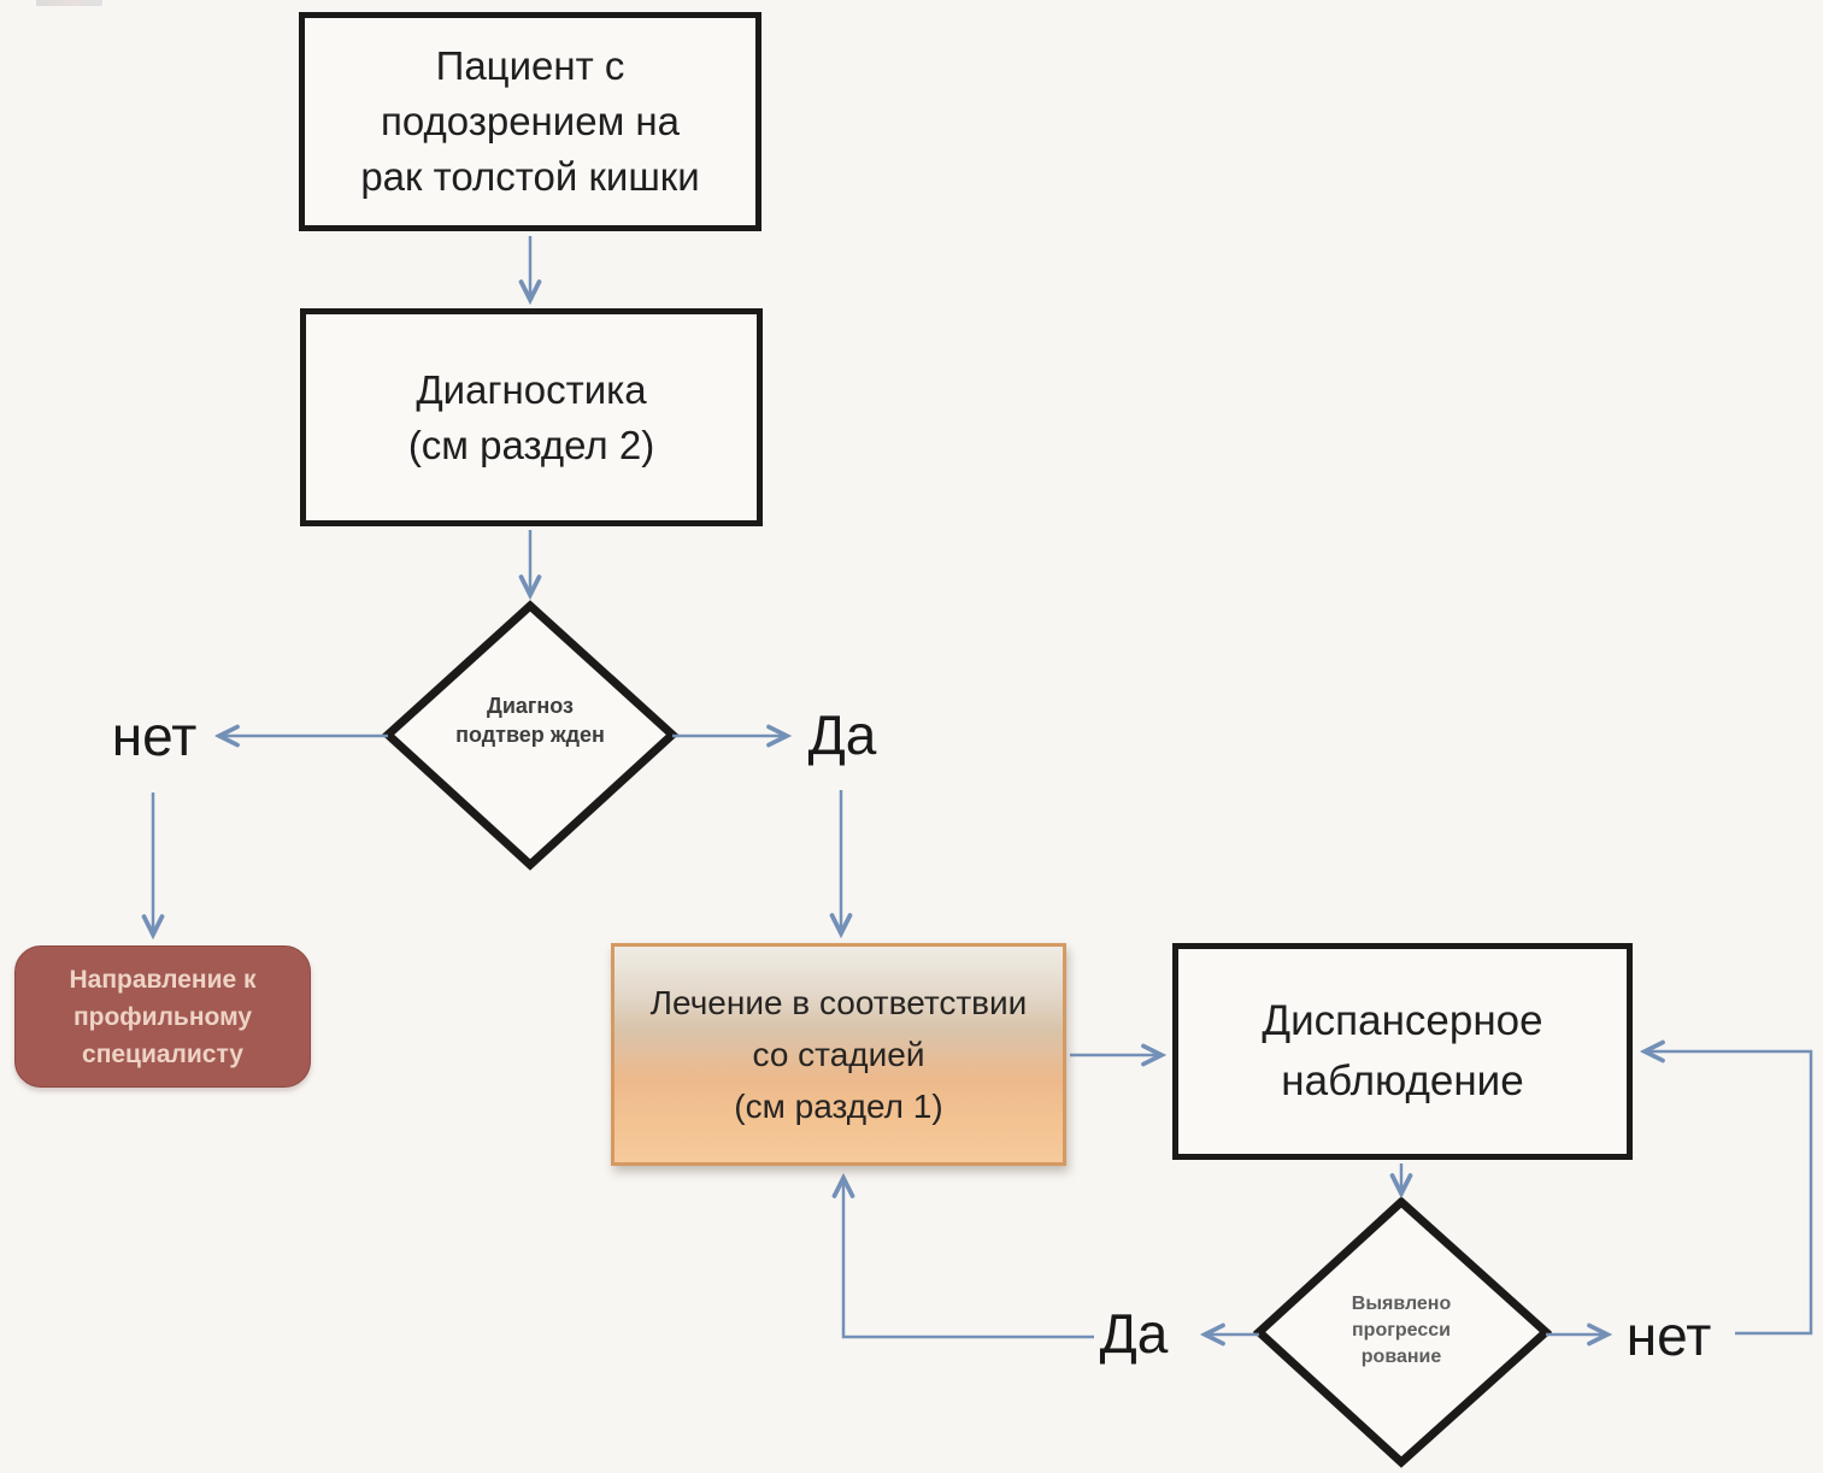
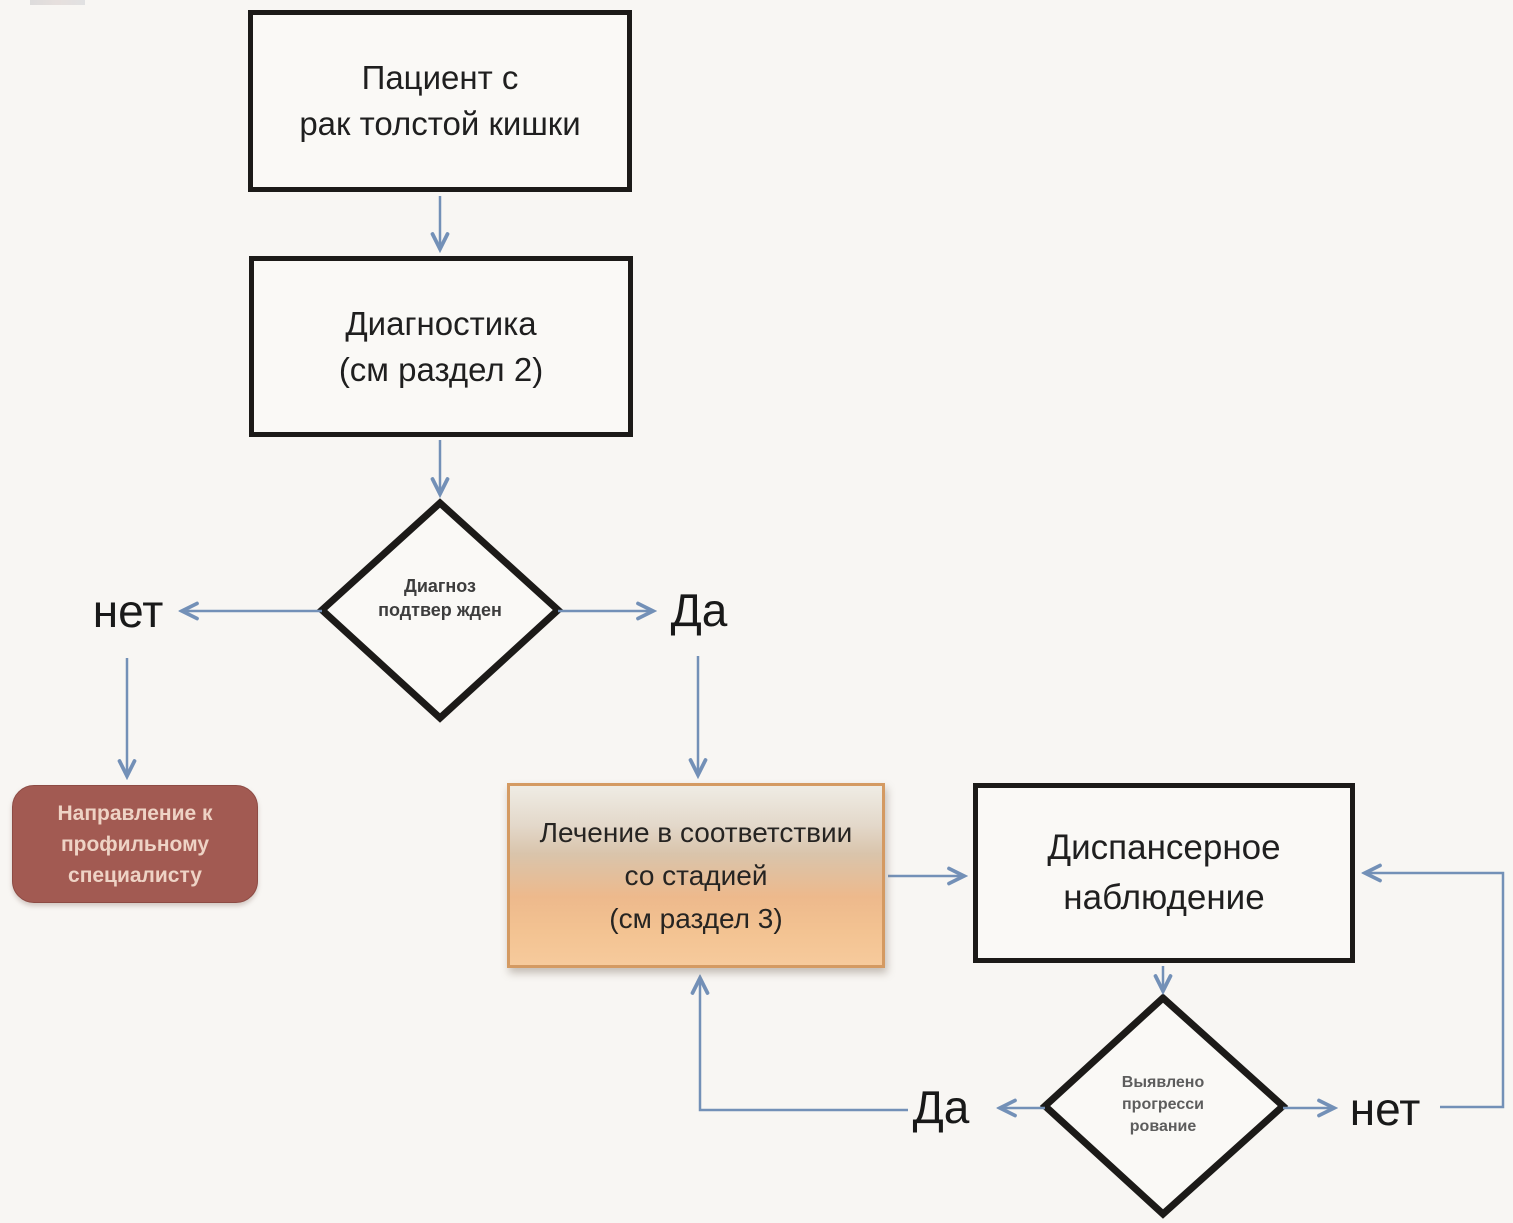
  Пациент с
- подозрением на
  рак толстой кишки
  Диагностика
  (см раздел 2)
  Диагноз подтвер жден
  Направление к
  профильному
  специалисту
  Лечение в соответствии
  со стадией
- (см раздел 1)
+ (см раздел 3)
  Диспансерное
  наблюдение
  Выявлено прогресси рование
  нет
  Да
  Да
  нет
